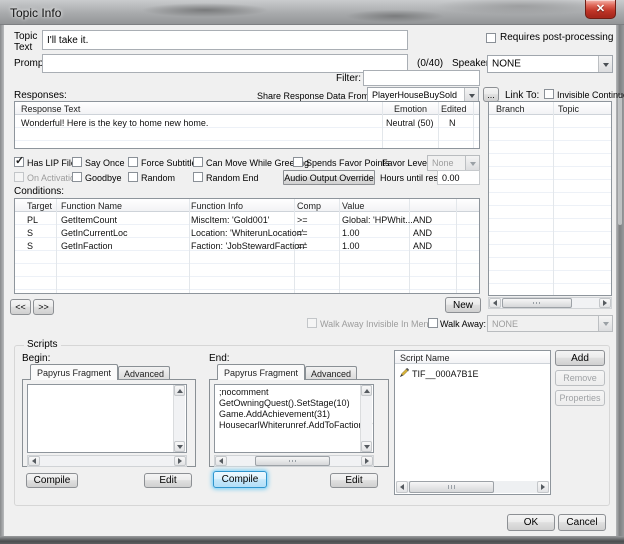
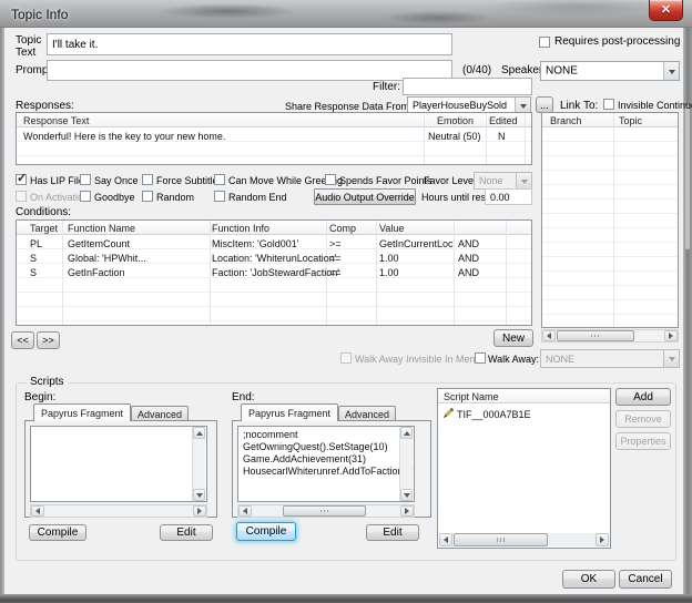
  Topic Info
  ✕
  Topic Text
  I'll take it.
  Requires post-processing
  Promp
  (0/40)
  Speake
  NONE
  Filter:
  Responses:
  Share Response Data From
  PlayerHouseBuySold
  ...
  Link To:
  Invisible Continu
  Response Text
  Emotion
  Edited
- Wonderful! Here is the key to home new home.
+ Wonderful! Here is the key to your new home.
  Neutral (50)
  N
  Has LIP Fil
  Say Once
  Force Subtitl
  Can Move While Greg
  Spends Favor Points
  Favor Leve
  None
  On Activati
  Goodbye
  Random
  Random End
  Audio Output Override
  Hours until res
  0.00
  Conditions:
  Target
  Function Name
  Function Info
  Comp
  Value
  PL
  GetItemCount
  MiscItem: 'Gold001'
  >=
- Global: 'HPWhit...
+ GetInCurrentLoc
  AND
  S
- GetInCurrentLoc
+ Global: 'HPWhit...
  Location: 'WhiterunLocation'
  ==
  1.00
  AND
  S
  GetInFaction
  Faction: 'JobStewardFaction'
  ==
  1.00
  AND
  <<
  >>
  New
  Branch
  Topic
  Walk Away Invisible In Men
  Walk Away:
  NONE
  Scripts
  Begin:
  Papyrus Fragment
  Advanced
  Compile
  Edit
  End:
  Papyrus Fragment
  Advanced
  ;nocomment
  GetOwningQuest().SetStage(10)
  Game.AddAchievement(31)
  HousecarlWhiterunref.AddToFactio
  Compile
  Edit
  Script Name
  TIF__000A7B1E
  Add
  Remove
  Properties
  OK
  Cancel
